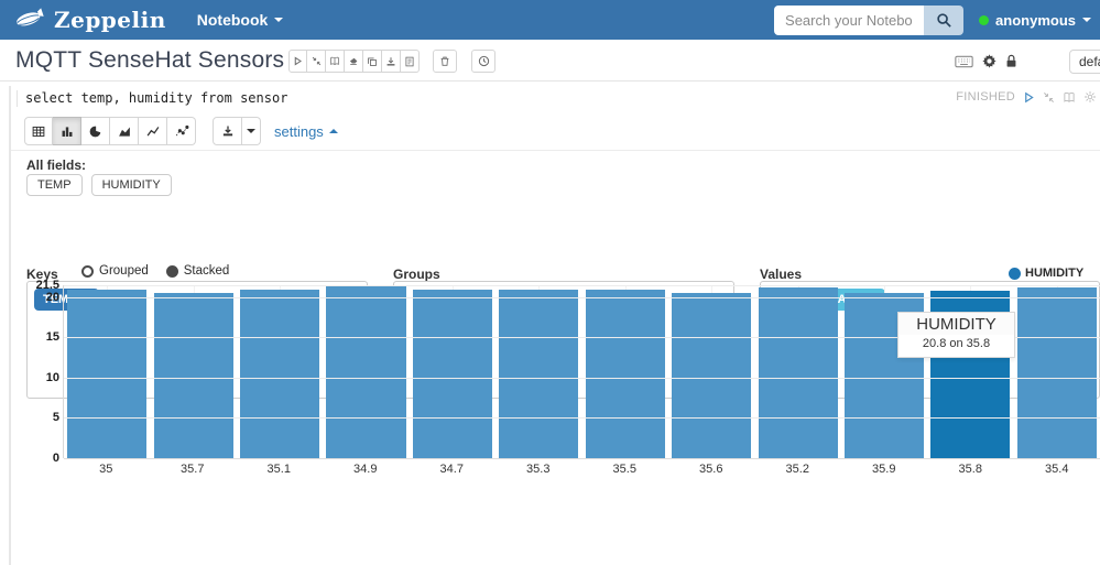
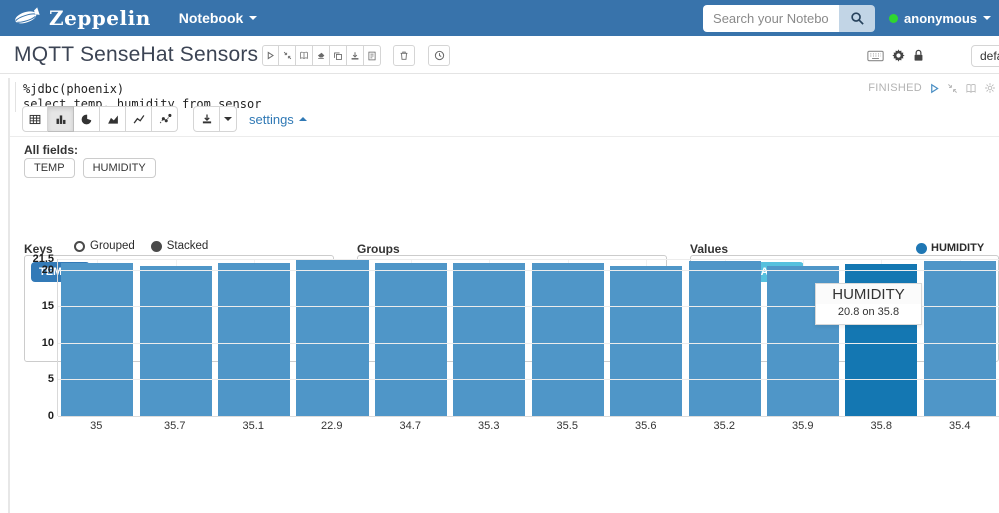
  Zeppelin
  Notebook
  Search your Notebo
  anonymous
  MQTT SenseHat Sensors
  FINISHED
+ %jdbc(phoenix)
  select temp, humidity from sensor
  settings
  All fields:
  TEMP
  HUMIDITY
  Keys
  Groups
  Values
  TEM
  HUMIDITY
  20.8 on 35.8
  Grouped
  Stacked
  HUMIDITY
  0
  5
  10
  15
  20
  21.5
  35
  35.7
  35.1
- 34.9
+ 22.9
  34.7
  35.3
  35.5
  35.6
  35.2
  35.9
  35.8
  35.4
